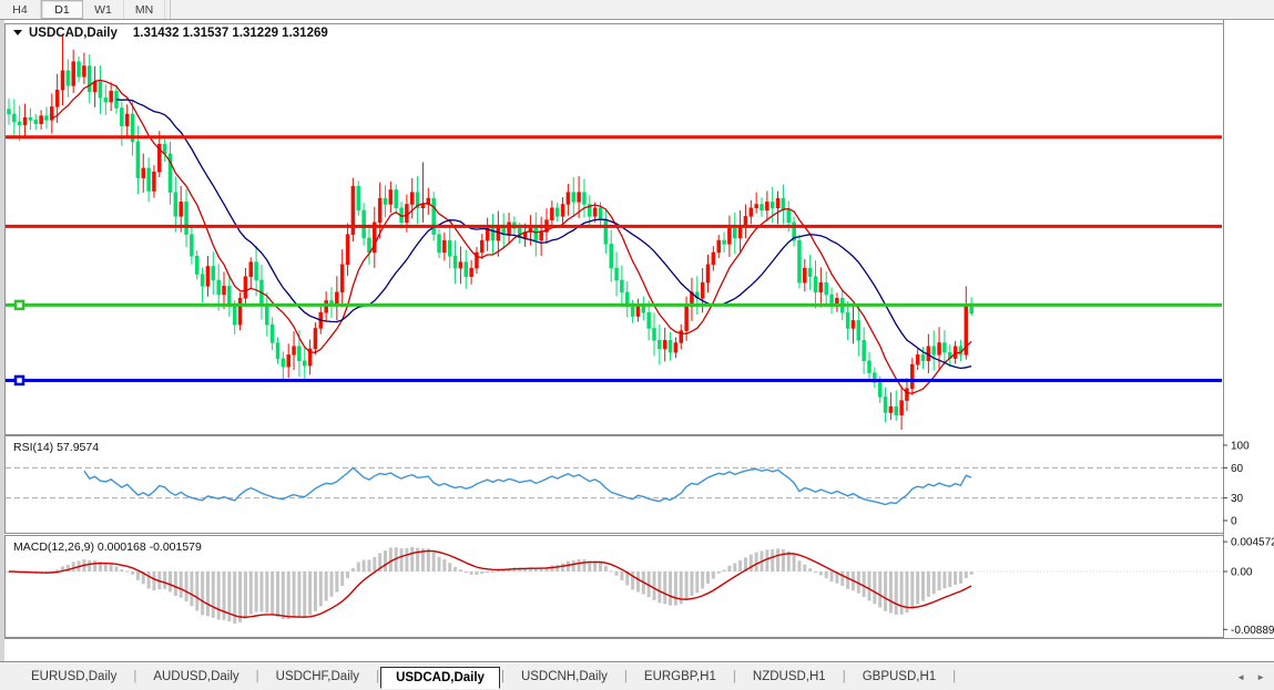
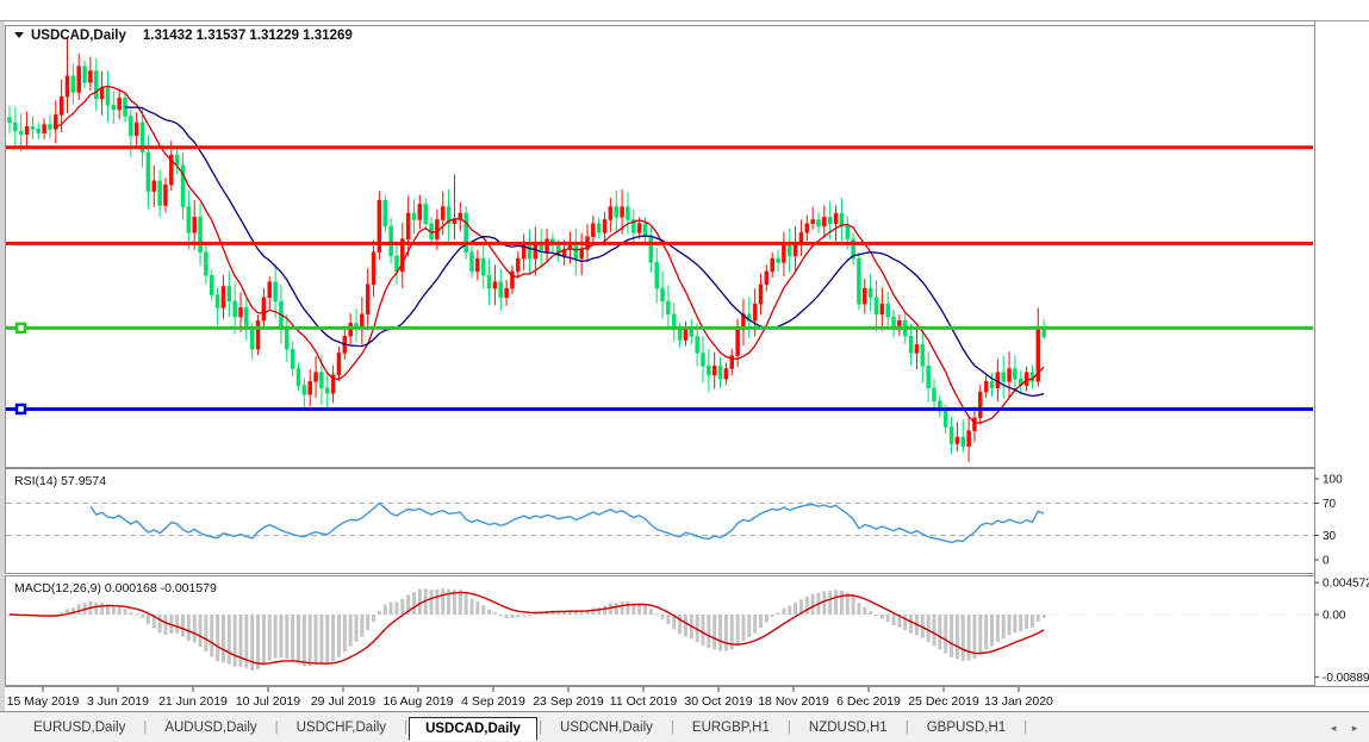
- H4
- D1
- W1
- MN
  USDCAD,Daily
  1.31432 1.31537 1.31229 1.31269
  RSI(14) 57.9574
  100
- 60
+ 70
  30
  0
  MACD(12,26,9) 0.000168 -0.001579
  0.00457
  0.00
  -0.00889
+ 15 May 2019
+ 3 Jun 2019
+ 21 Jun 2019
+ 10 Jul 2019
+ 29 Jul 2019
+ 16 Aug 2019
+ 4 Sep 2019
+ 23 Sep 2019
+ 11 Oct 2019
+ 30 Oct 2019
+ 18 Nov 2019
+ 6 Dec 2019
+ 25 Dec 2019
+ 13 Jan 2020
  EURUSD,Daily
  |
  AUDUSD,Daily
  |
  USDCHF,Daily
  |
  USDCAD,Daily
  |
  USDCNH,Daily
  |
  EURGBP,H1
  |
  NZDUSD,H1
  |
  GBPUSD,H1
  |
  ◄
  ►
